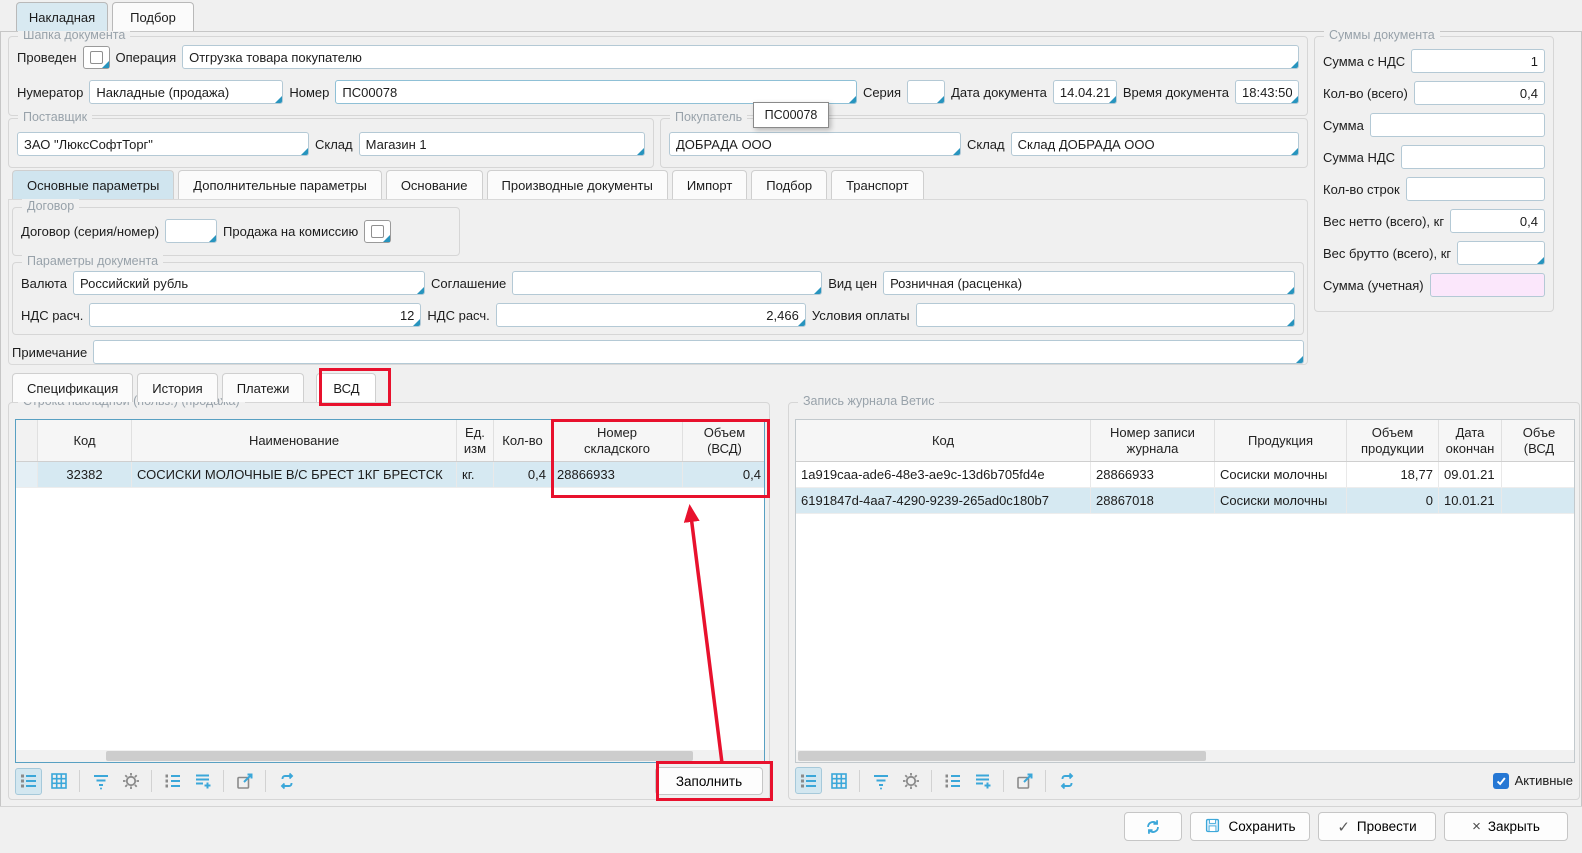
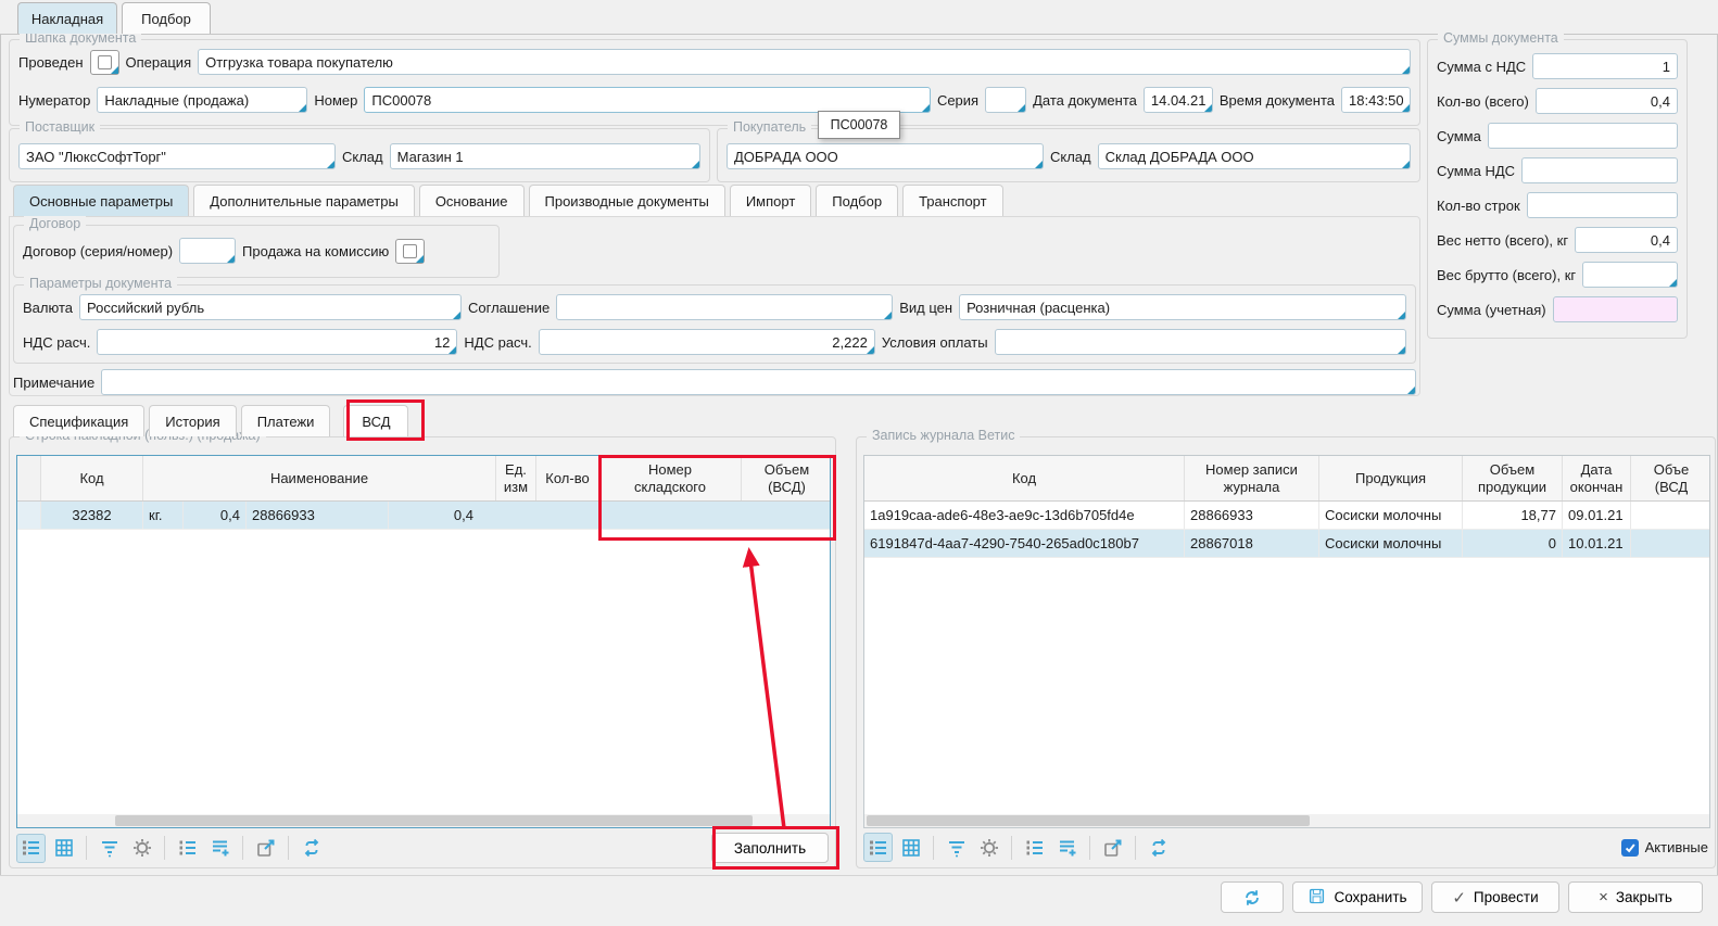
  Накладная
  Подбор
  Шапка документа
  Проведен
  Операция
  Отгрузка товара покупателю
  Нумератор
  Накладные (продажа)
  Номер
  ПС00078
  Серия
  Дата документа
  14.04.21
  Время документа
  18:43:50
  ПС00078
  Поставщик
  ЗАО "ЛюксСофтТорг"
  Склад
  Магазин 1
  Покупатель
  ДОБРАДА ООО
  Склад
  Склад ДОБРАДА ООО
  Основные параметры
  Дополнительные параметры
  Основание
  Производные документы
  Импорт
  Подбор
  Транспорт
  Договор
  Договор (серия/номер)
  Продажа на комиссию
  Параметры документа
  Валюта
  Российский рубль
  Соглашение
  Вид цен
  Розничная (расценка)
  НДС расч.
  12
  НДС расч.
- 2,466
+ 2,222
  Условия оплаты
  Примечание
  Суммы документа
  Сумма с НДС
  1
  Кол-во (всего)
  0,4
  Сумма
  Сумма НДС
  Кол-во строк
  Вес нетто (всего), кг
  0,4
  Вес брутто (всего), кг
  Сумма (учетная)
  Спецификация
  История
  Платежи
  ВСД
  Код
  Наименование
  Ед.
  изм
  Кол-во
  Номер
  складского
  Объем
  (ВСД)
  32382
- СОСИСКИ МОЛОЧНЫЕ В/С БРЕСТ 1КГ БРЕСТСК
  кг.
  0,4
  28866933
  0,4
  Заполнить
  Запись журнала Ветис
  Код
  Номер записи
  журнала
  Продукция
  Объем
  продукции
  Дата
  окончан
  Объе
  (ВСД
  1a919caa-ade6-48e3-ae9c-13d6b705fd4e
  28866933
  Сосиски молочны
  18,77
  09.01.21
- 6191847d-4aa7-4290-9239-265ad0c180b7
+ 6191847d-4aa7-4290-7540-265ad0c180b7
  28867018
  Сосиски молочны
  0
  10.01.21
  Активные
  Сохранить
  ✓
  Провести
  ×
  Закрыть
